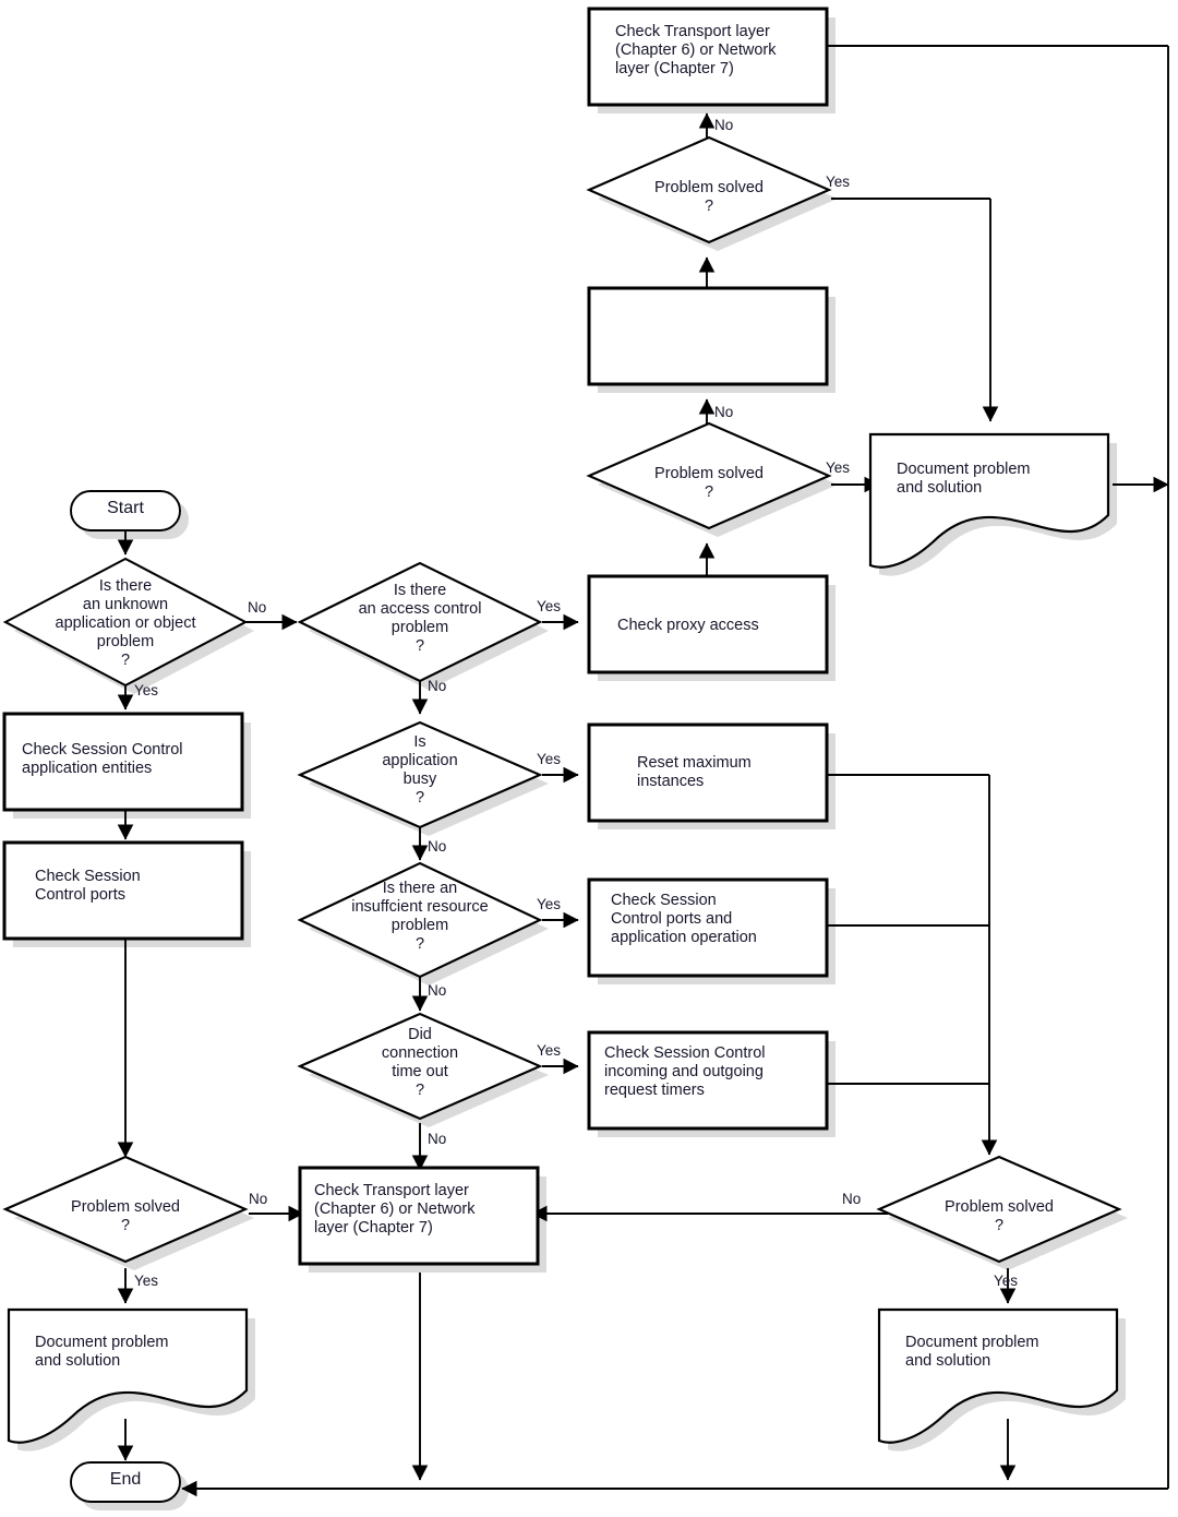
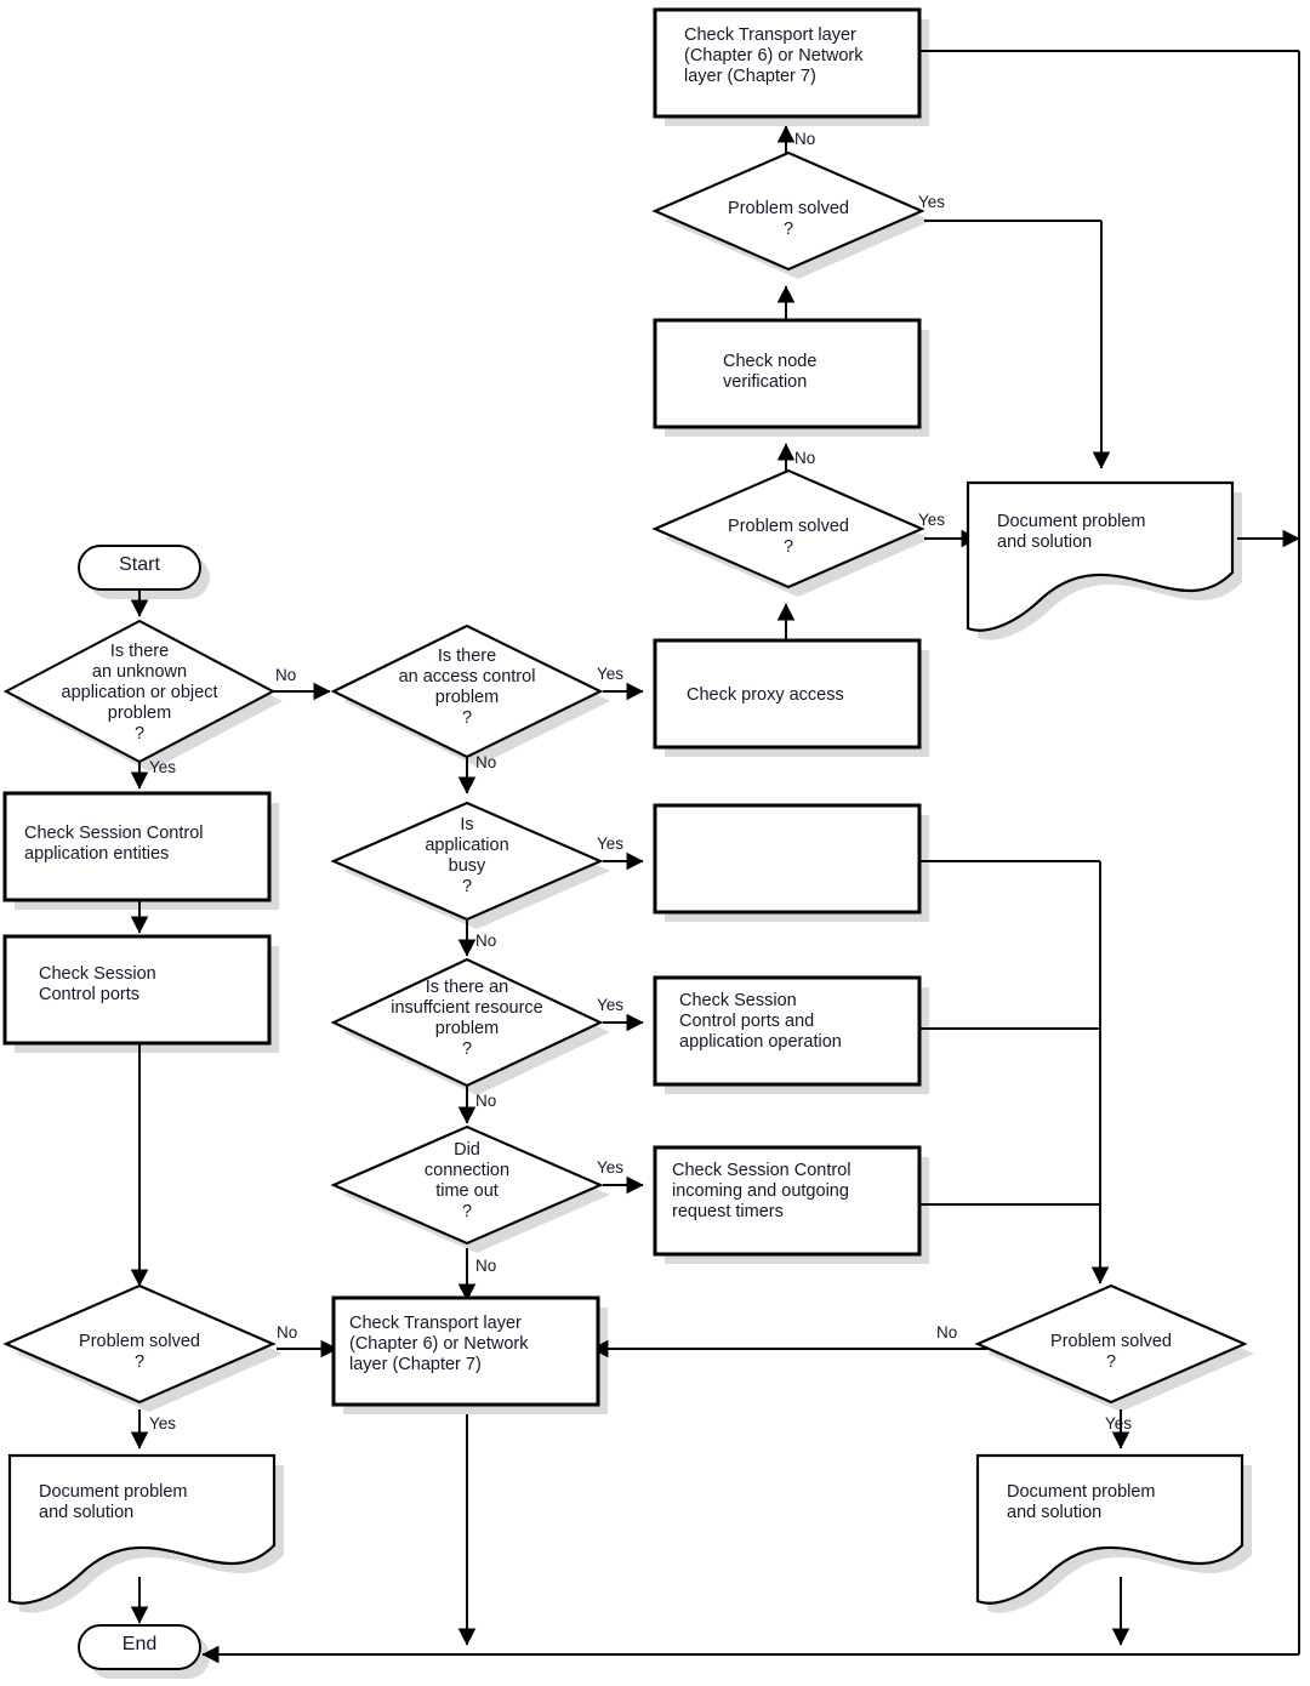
  Start
  End
  Is there
  an unknown
  application or object
  problem
  ?
  Check Session Control
  application entities
  Check Session
  Control ports
  Problem solved
  ?
  Document problem
  and solution
  Is there
  an access control
  problem
  ?
  Is
  application
  busy
  ?
  Is there an
  insuffcient resource
  problem
  ?
  Did
  connection
  time out
  ?
  Check Transport layer
  (Chapter 6) or Network
  layer (Chapter 7)
  Check Transport layer
  (Chapter 6) or Network
  layer (Chapter 7)
+ Check node
+ verification
  Check proxy access
- Reset maximum
- instances
  Check Session
  Control ports and
  application operation
  Check Session Control
  incoming and outgoing
  request timers
  Problem solved
  ?
  Problem solved
  ?
  Document problem
  and solution
  Problem solved
  ?
  Document problem
  and solution
  No
  Yes
  No
  Yes
  No
  Yes
  Yes
  No
  Yes
  No
  Yes
  No
  Yes
  No
  No
  Yes
  No
  Yes
